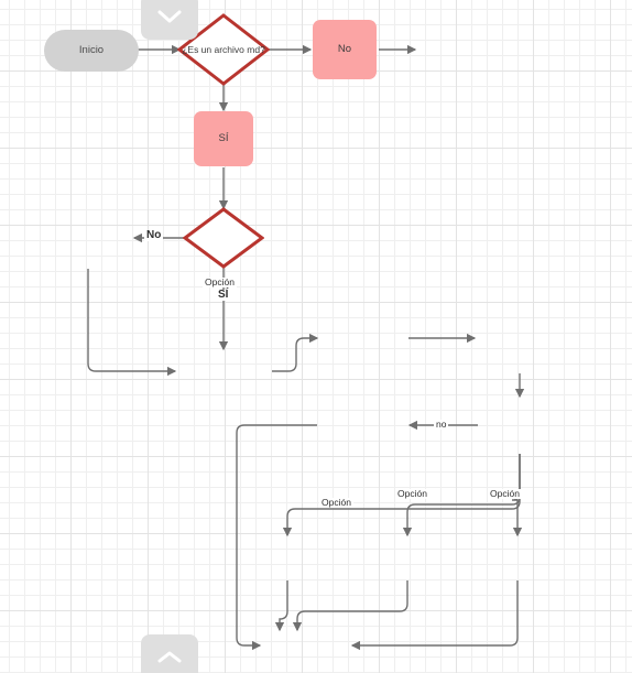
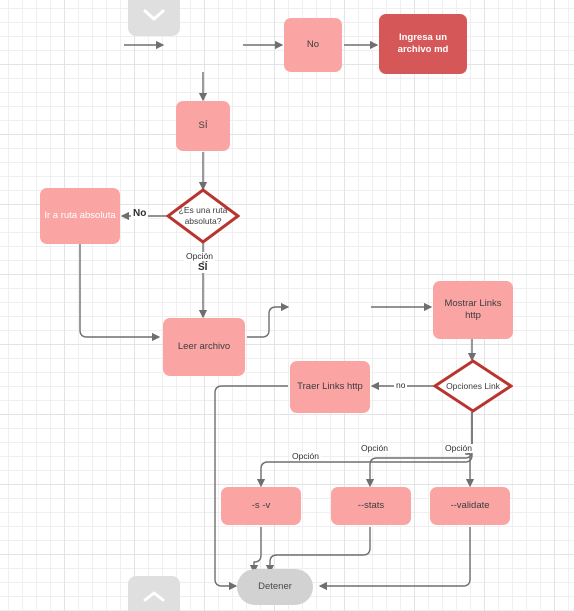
- Inicio
- ¿Es un archivo md?
  No
+ Ingresa un archivo md
  SÍ
+ ¿Es una ruta absoluta?
+ Ir a ruta absoluta
+ Leer archivo
+ Mostrar Links http
+ Opciones Link
+ Traer Links http
+ -s -v
+ --stats
+ --validate
+ Detener
  No
  Opción
  SÍ
  no
  Opción
  Opción
  Opción
